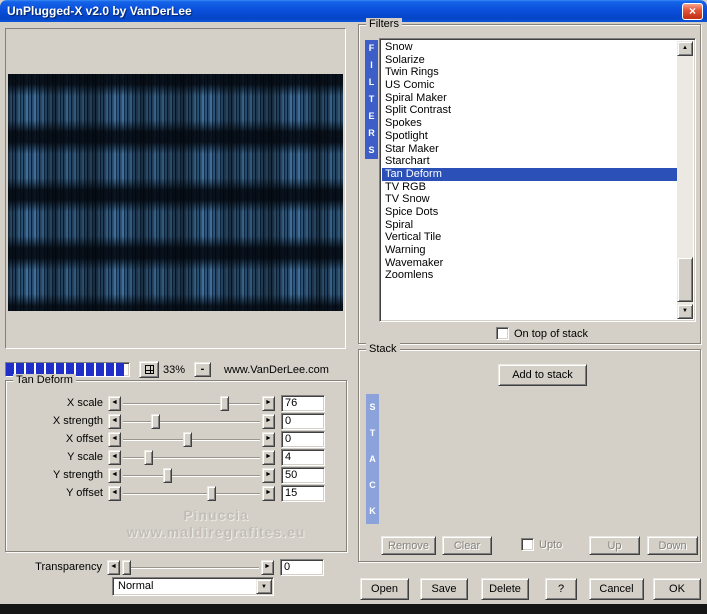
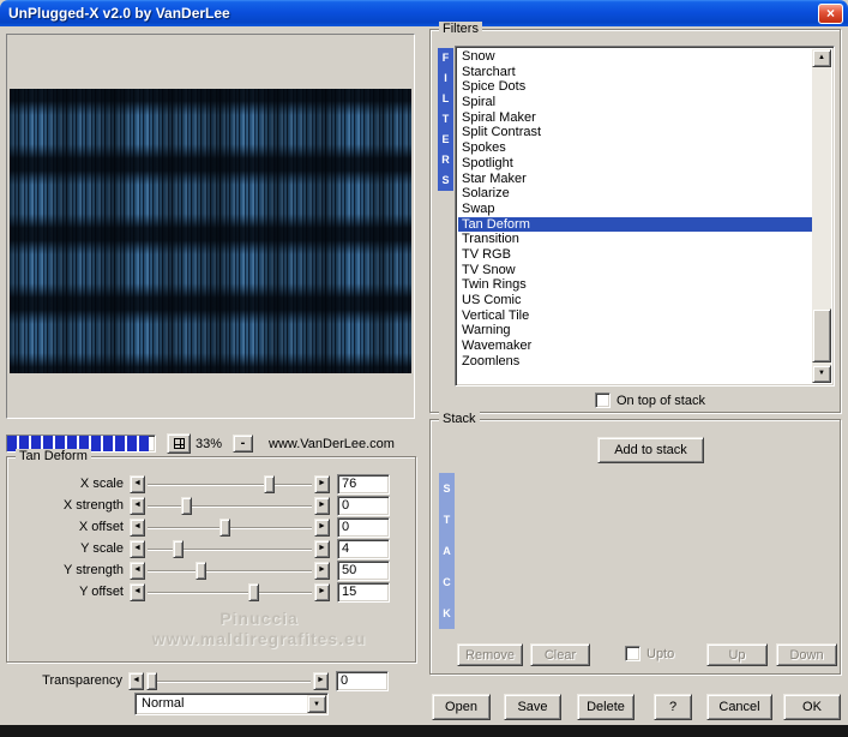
  UnPlugged-X v2.0 by VanDerLee
  ×
  33%
  -
  www.VanDerLee.com
  Tan Deform
  X scale
  76
  X strength
  0
  X offset
  0
  Y scale
  4
  Y strength
  50
  Y offset
  15
  Pinuccia
  www.maldiregrafites.eu
  Transparency
  0
  Normal
  Filters
  F
  I
  L
  T
  E
  R
  S
  Snow
- Solarize
+ Starchart
- Twin Rings
+ Spice Dots
- US Comic
+ Spiral
  Spiral Maker
  Split Contrast
  Spokes
  Spotlight
  Star Maker
- Starchart
+ Solarize
+ Swap
  Tan Deform
+ Transition
  TV RGB
  TV Snow
- Spice Dots
+ Twin Rings
- Spiral
+ US Comic
  Vertical Tile
  Warning
  Wavemaker
  Zoomlens
  On top of stack
  Stack
  Add to stack
  S
  T
  A
  C
  K
  Remove
  Clear
  Upto
  Up
  Down
  Open
  Save
  Delete
  ?
  Cancel
  OK
